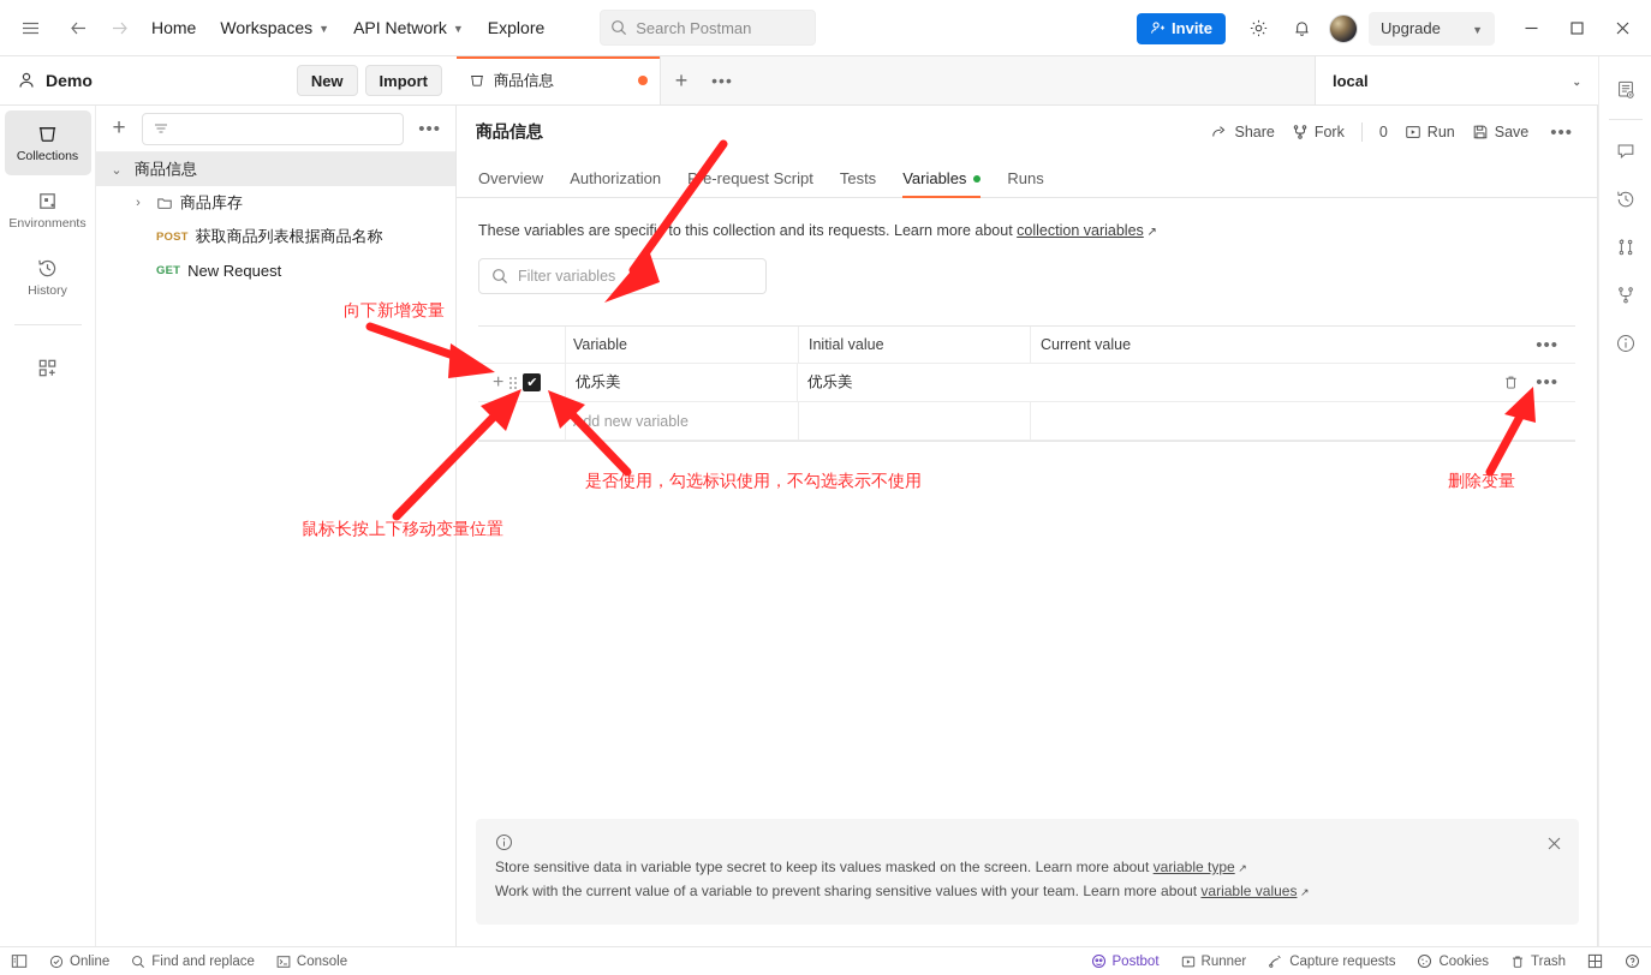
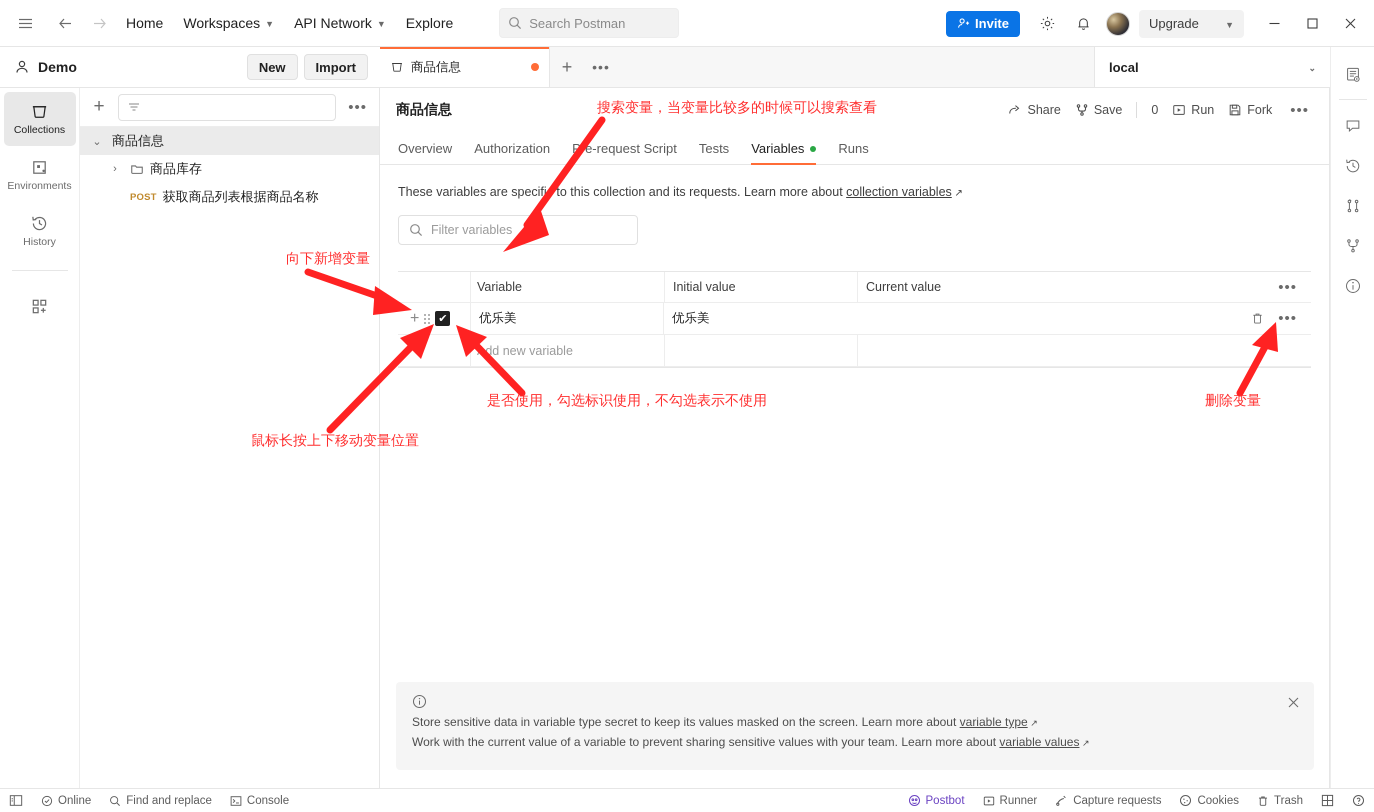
  Home
  Workspaces
  ▼
  API Network
  ▼
  Explore
  Search Postman
  Invite
  Upgrade
  ▼
  Demo
  New
  Import
  Collections
  Environments
  History
  +
  •••
  ⌄
  商品信息
  ›
  商品库存
  POST
  获取商品列表根据商品名称
- GET
- New Request
  商品信息
  +
  •••
  local
  ⌄
  商品信息
  Share
- Fork
+ Save
  0
  Run
- Save
+ Fork
  •••
  Overview
  Authorization
  Pe-request Script
  Tests
  Variables
  Runs
  These variables are specifi to this collection and its requests. Learn more about collection variables ↗
  Filter variables
  Variable
  Initial value
  Current value
  •••
  +
  ✔
  优乐美
  优乐美
  •••
  dd new variable
  Store sensitive data in variable type secret to keep its values masked on the screen. Learn more about variable type ↗
  Work with the current value of a variable to prevent sharing sensitive values with your team. Learn more about variable values ↗
  Online
  Find and replace
  Console
  Postbot
  Runner
  Capture requests
  Cookies
  Trash
+ 搜索变量，当变量比较多的时候可以搜索查看
  向下新增变量
  鼠标长按上下移动变量位置
  是否使用，勾选标识使用，不勾选表示不使用
  删除变量
